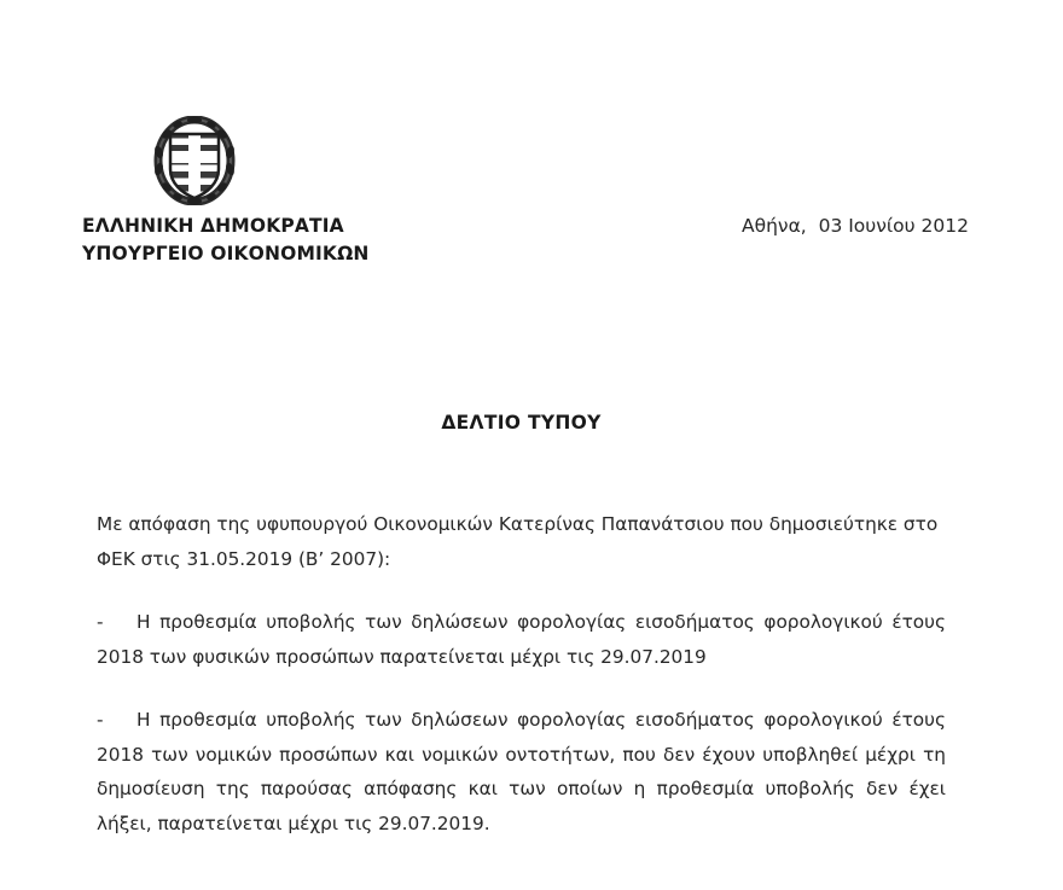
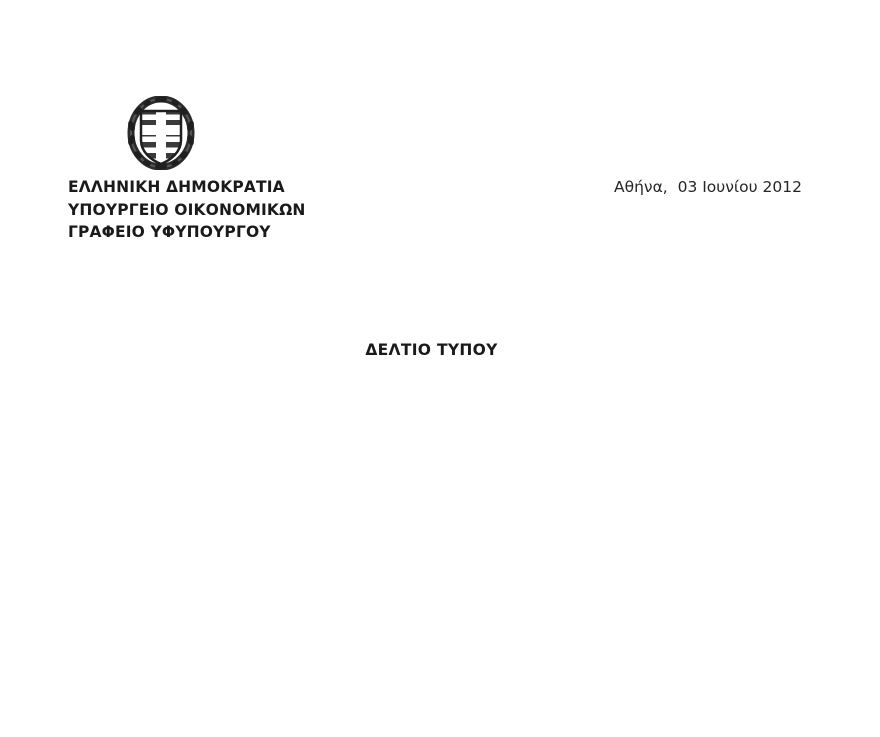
  ΕΛΛΗΝΙΚΗ ΔΗΜΟΚΡΑΤΙΑ
  ΥΠΟΥΡΓΕΙΟ ΟΙΚΟΝΟΜΙΚΩΝ
+ ΓΡΑΦΕΙΟ ΥΦΥΠΟΥΡΓΟΥ
  Αθήνα, 03 Ιουνίου 2012
  ΔΕΛΤΙΟ ΤΥΠΟΥ
- Με απόφαση της υφυπουργού Οικονομικών Κατερίνας Παπανάτσιου που δημοσιεύτηκε στο ΦΕΚ στις 31.05.2019 (Β’ 2007):
- - Η προθεσμία υποβολής των δηλώσεων φορολογίας εισοδήματος φορολογικού έτους 2018 των φυσικών προσώπων παρατείνεται μέχρι τις 29.07.2019
- - Η προθεσμία υποβολής των δηλώσεων φορολογίας εισοδήματος φορολογικού έτους 2018 των νομικών προσώπων και νομικών οντοτήτων, που δεν έχουν υποβληθεί μέχρι τη δημοσίευση της παρούσας απόφασης και των οποίων η προθεσμία υποβολής δεν έχει λήξει, παρατείνεται μέχρι τις 29.07.2019.
